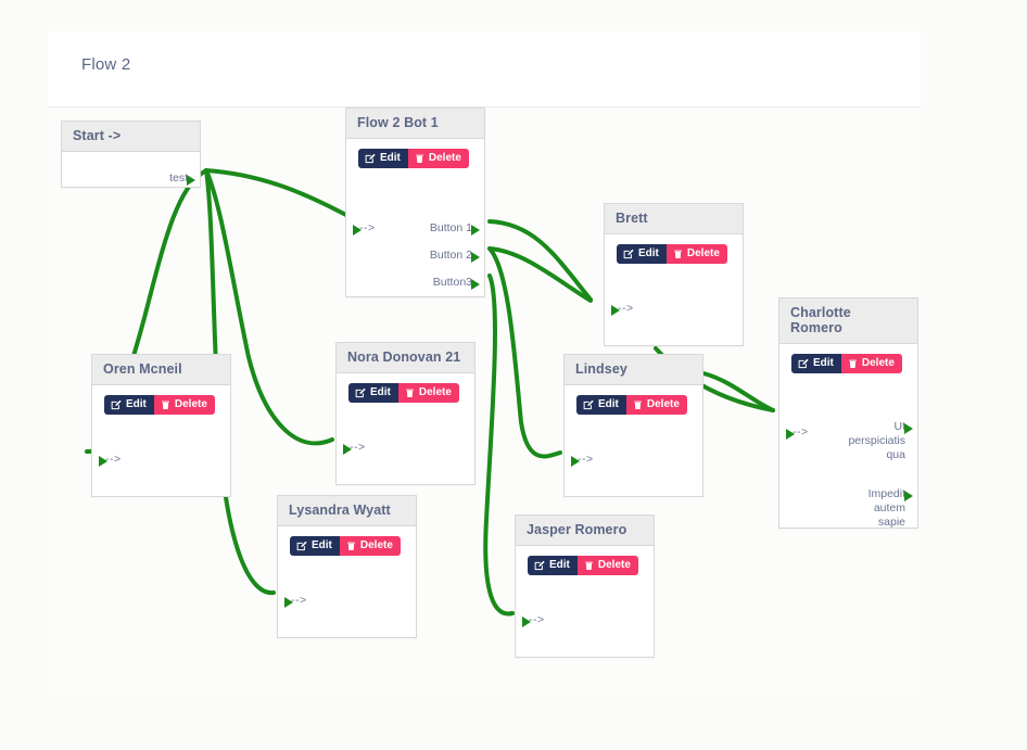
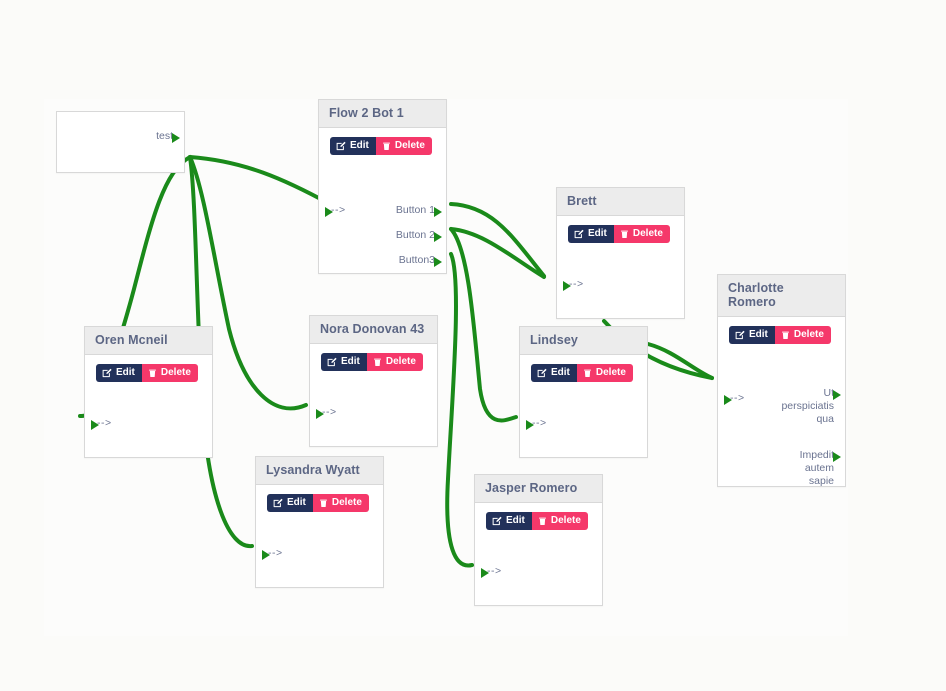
- Flow 2
- Start ->
  test
  Flow 2 Bot 1
  Edit
  Delete
  -->
  Button 1
  Button 2
  Button3
  Brett
  Edit
  Delete
  -->
  Charlotte Romero
  Edit
  Delete
  -->
  Ut
  perspiciatis
  qua
  Impedit
  autem
  sapie
  Oren Mcneil
  Edit
  Delete
  -->
- Nora Donovan 21
+ Nora Donovan 43
  Edit
  Delete
  -->
  Lindsey
  Edit
  Delete
  -->
  Lysandra Wyatt
  Edit
  Delete
  -->
  Jasper Romero
  Edit
  Delete
  -->
